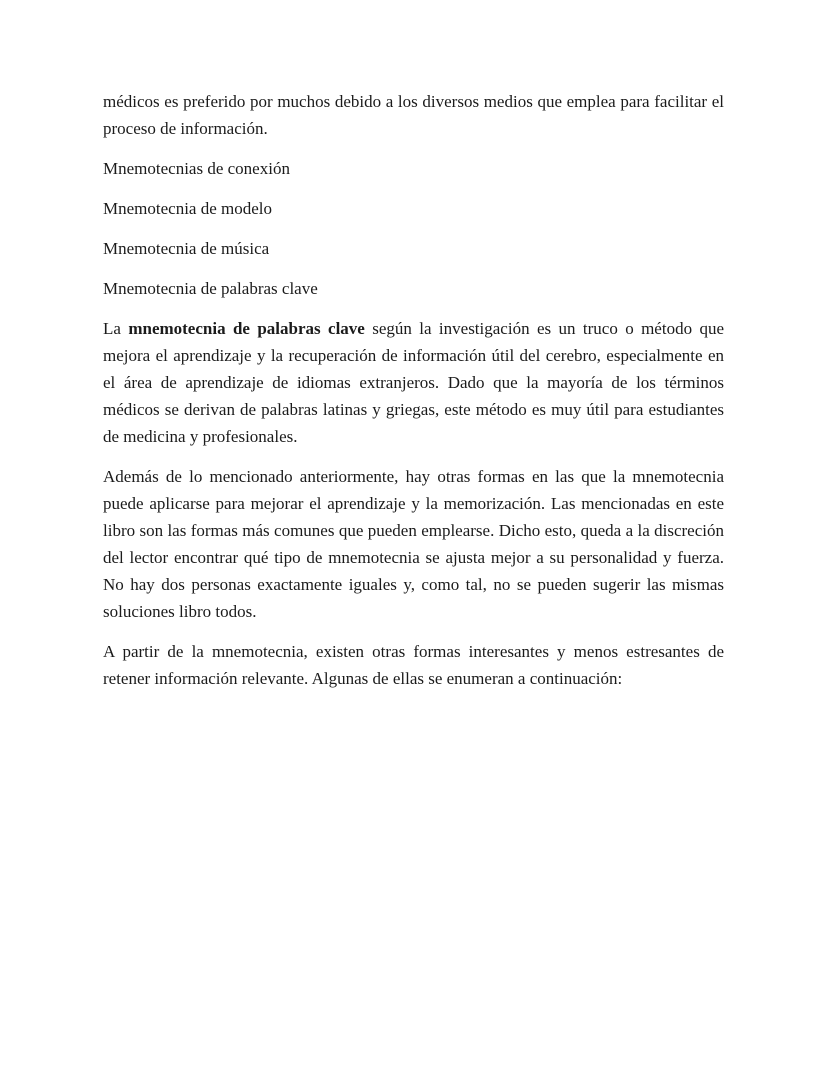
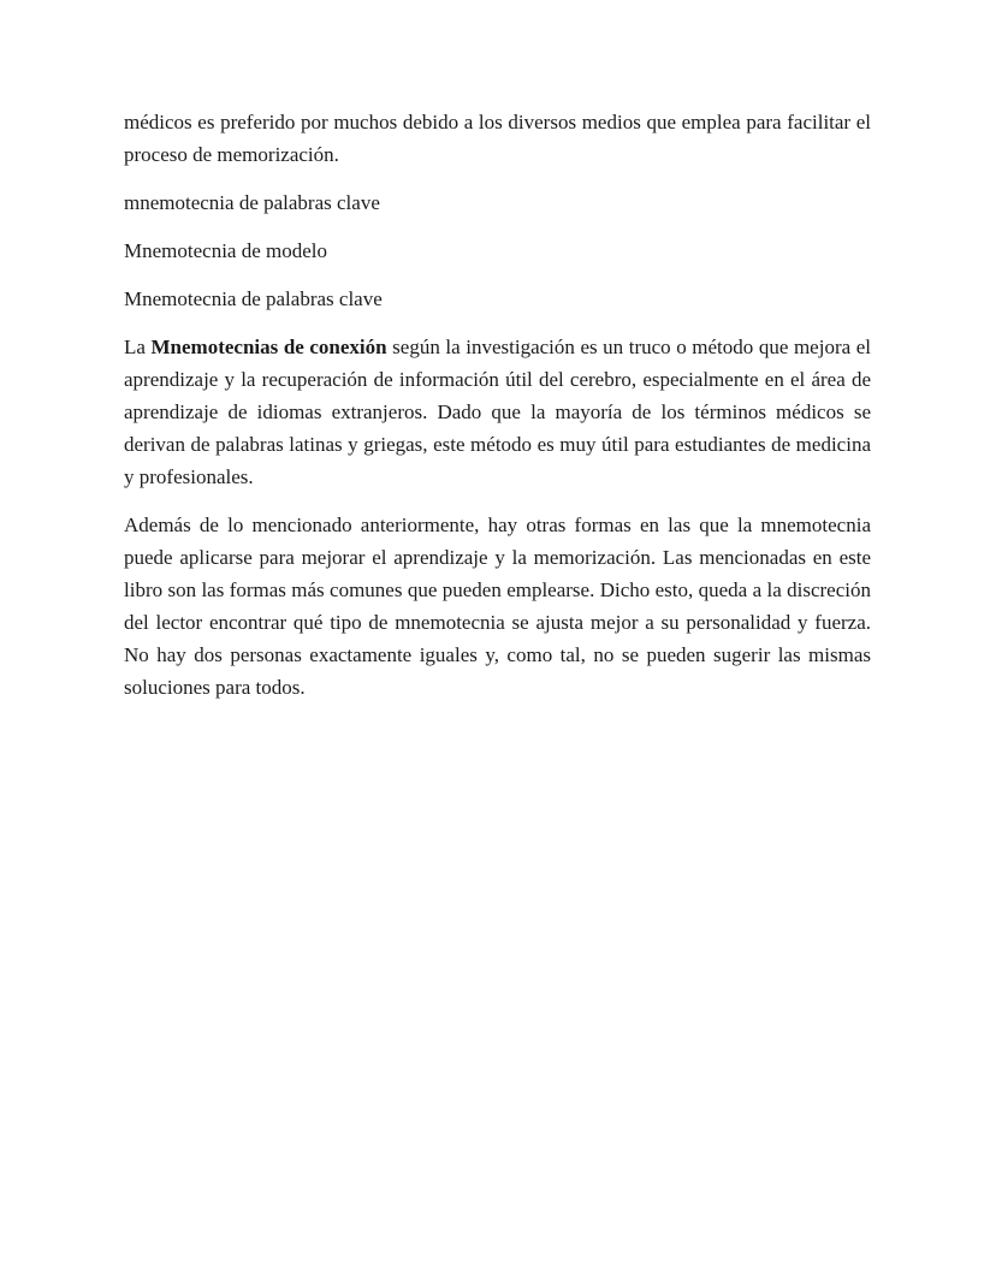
- médicos es preferido por muchos debido a los diversos medios que emplea para facilitar el proceso de información.
+ médicos es preferido por muchos debido a los diversos medios que emplea para facilitar el proceso de memorización.
- Mnemotecnias de conexión
+ mnemotecnia de palabras clave
  Mnemotecnia de modelo
- Mnemotecnia de música
  Mnemotecnia de palabras clave
- La mnemotecnia de palabras clave según la investigación es un truco o método que mejora el aprendizaje y la recuperación de información útil del cerebro, especialmente en el área de aprendizaje de idiomas extranjeros. Dado que la mayoría de los términos médicos se derivan de palabras latinas y griegas, este método es muy útil para estudiantes de medicina y profesionales.
+ La Mnemotecnias de conexión según la investigación es un truco o método que mejora el aprendizaje y la recuperación de información útil del cerebro, especialmente en el área de aprendizaje de idiomas extranjeros. Dado que la mayoría de los términos médicos se derivan de palabras latinas y griegas, este método es muy útil para estudiantes de medicina y profesionales.
- Además de lo mencionado anteriormente, hay otras formas en las que la mnemotecnia puede aplicarse para mejorar el aprendizaje y la memorización. Las mencionadas en este libro son las formas más comunes que pueden emplearse. Dicho esto, queda a la discreción del lector encontrar qué tipo de mnemotecnia se ajusta mejor a su personalidad y fuerza. No hay dos personas exactamente iguales y, como tal, no se pueden sugerir las mismas soluciones libro todos.
+ Además de lo mencionado anteriormente, hay otras formas en las que la mnemotecnia puede aplicarse para mejorar el aprendizaje y la memorización. Las mencionadas en este libro son las formas más comunes que pueden emplearse. Dicho esto, queda a la discreción del lector encontrar qué tipo de mnemotecnia se ajusta mejor a su personalidad y fuerza. No hay dos personas exactamente iguales y, como tal, no se pueden sugerir las mismas soluciones para todos.
- A partir de la mnemotecnia, existen otras formas interesantes y menos estresantes de retener información relevante. Algunas de ellas se enumeran a continuación:
